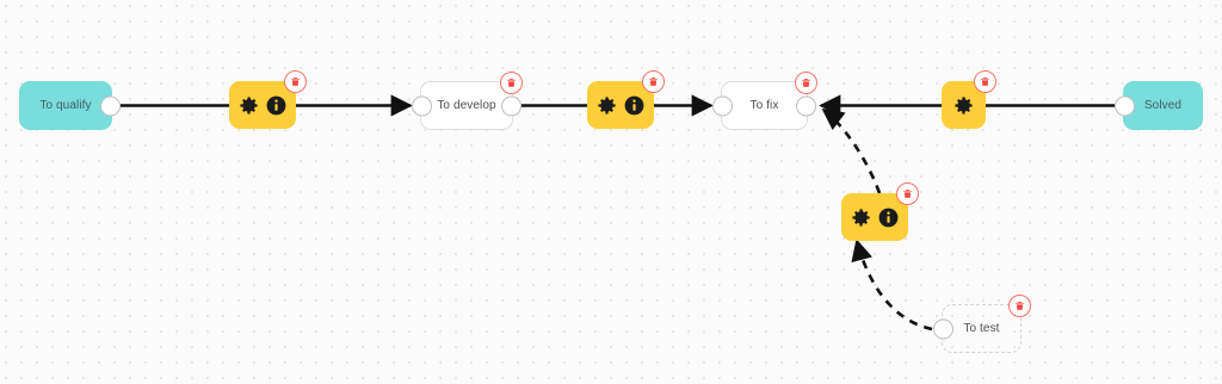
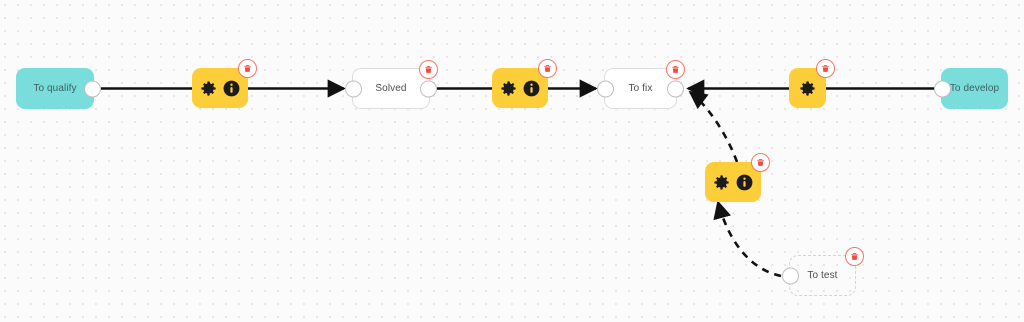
  To qualify
- To develop
+ Solved
  To fix
- Solved
+ To develop
  To test
